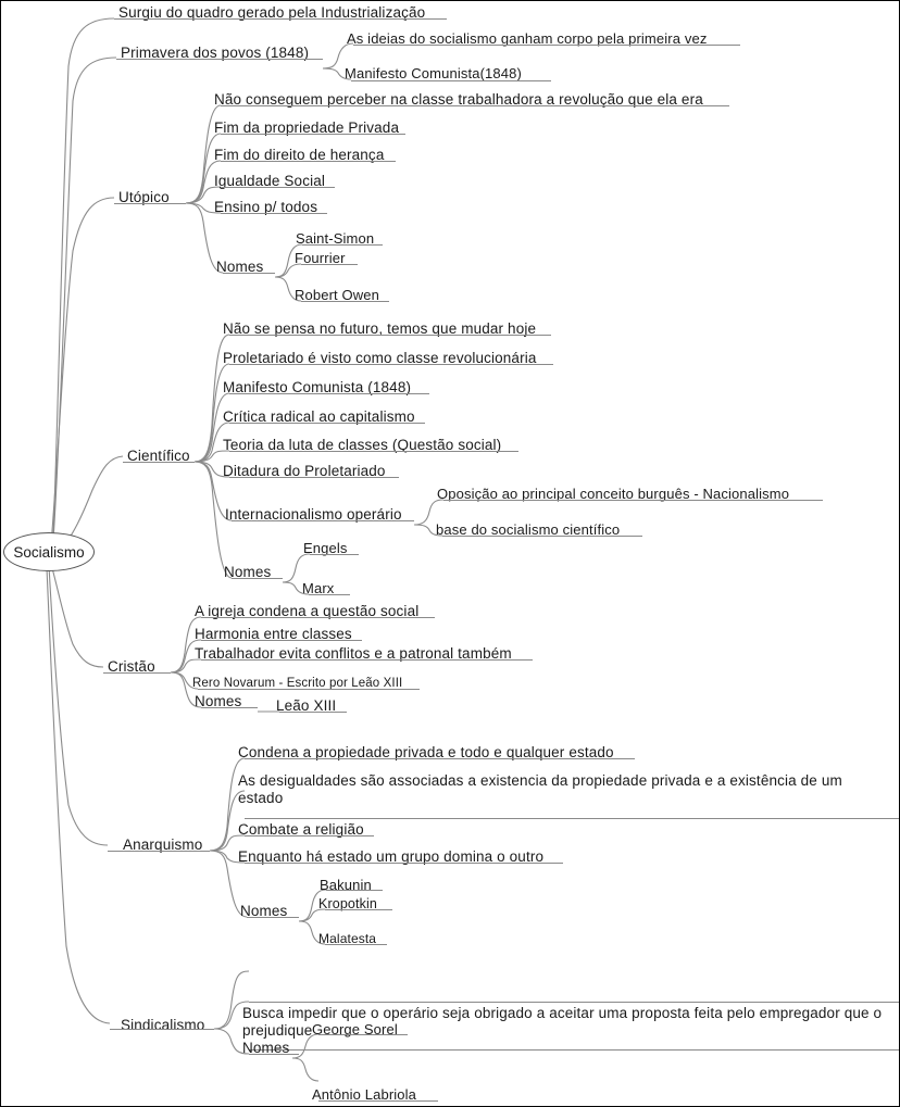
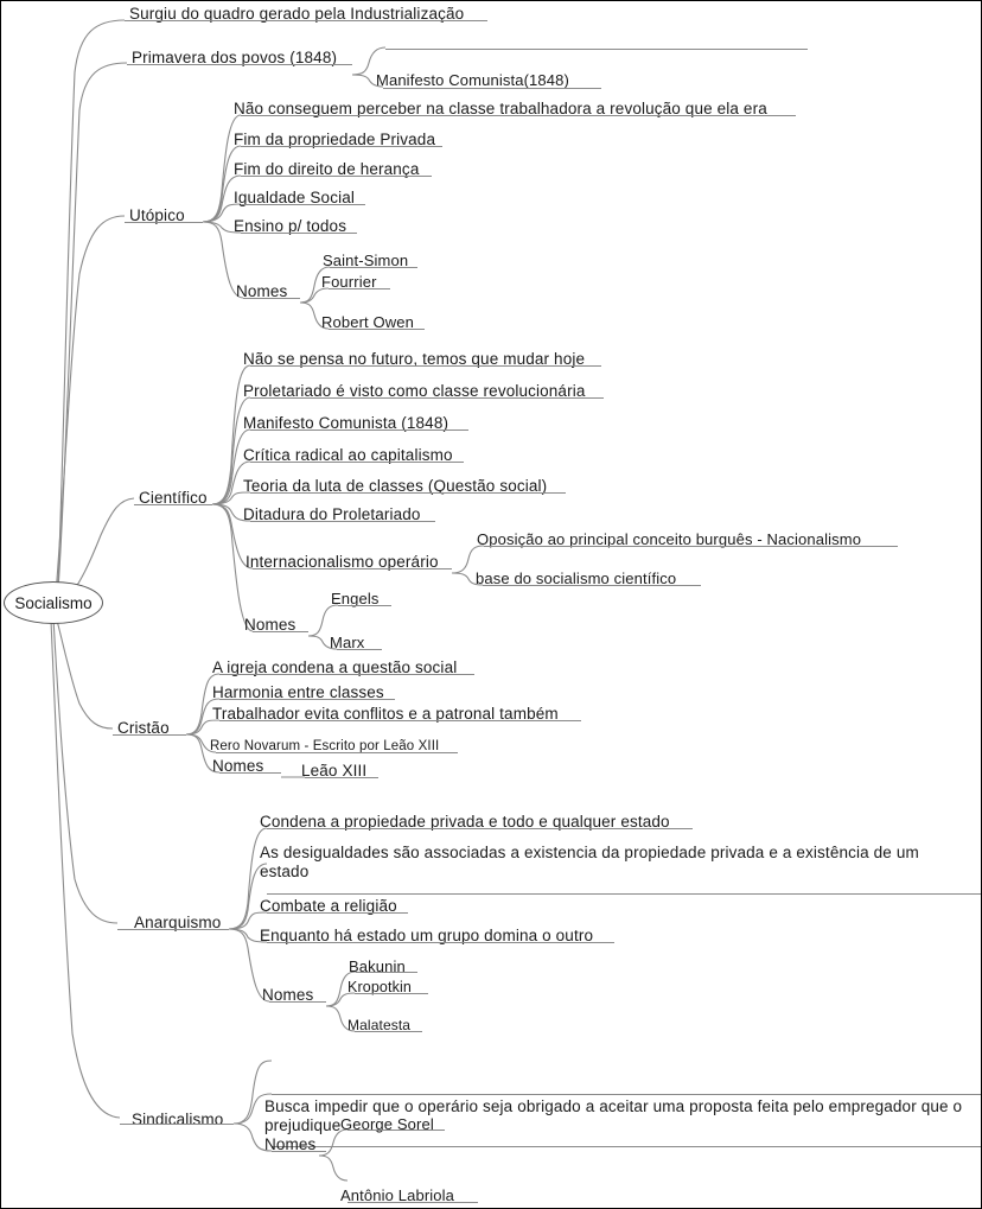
  Socialismo
  Surgiu do quadro gerado pela Industrialização
  Primavera dos povos (1848)
- As ideias do socialismo ganham corpo pela primeira vez
  Manifesto Comunista(1848)
  Utópico
  Não conseguem perceber na classe trabalhadora a revolução que ela era
  Fim da propriedade Privada
  Fim do direito de herança
  Igualdade Social
  Ensino p/ todos
  Nomes
  Saint-Simon
  Fourrier
  Robert Owen
  Científico
  Não se pensa no futuro, temos que mudar hoje
  Proletariado é visto como classe revolucionária
  Manifesto Comunista (1848)
  Crítica radical ao capitalismo
  Teoria da luta de classes (Questão social)
  Ditadura do Proletariado
  Internacionalismo operário
  Oposição ao principal conceito burguês - Nacionalismo
  base do socialismo científico
  Nomes
  Engels
  Marx
  Cristão
  A igreja condena a questão social
  Harmonia entre classes
  Trabalhador evita conflitos e a patronal também
  Rero Novarum - Escrito por Leão XIII
  Nomes
  Leão XIII
  Anarquismo
  Condena a propiedade privada e todo e qualquer estado
  As desigualdades são associadas a existencia da propiedade privada e a existência de um estado
  Combate a religião
  Enquanto há estado um grupo domina o outro
  Nomes
  Bakunin
  Kropotkin
  Malatesta
  Sindicalismo
  Busca impedir que o operário seja obrigado a aceitar uma proposta feita pelo empregador que o prejudique
  Nomes
  George Sorel
  Antônio Labriola
